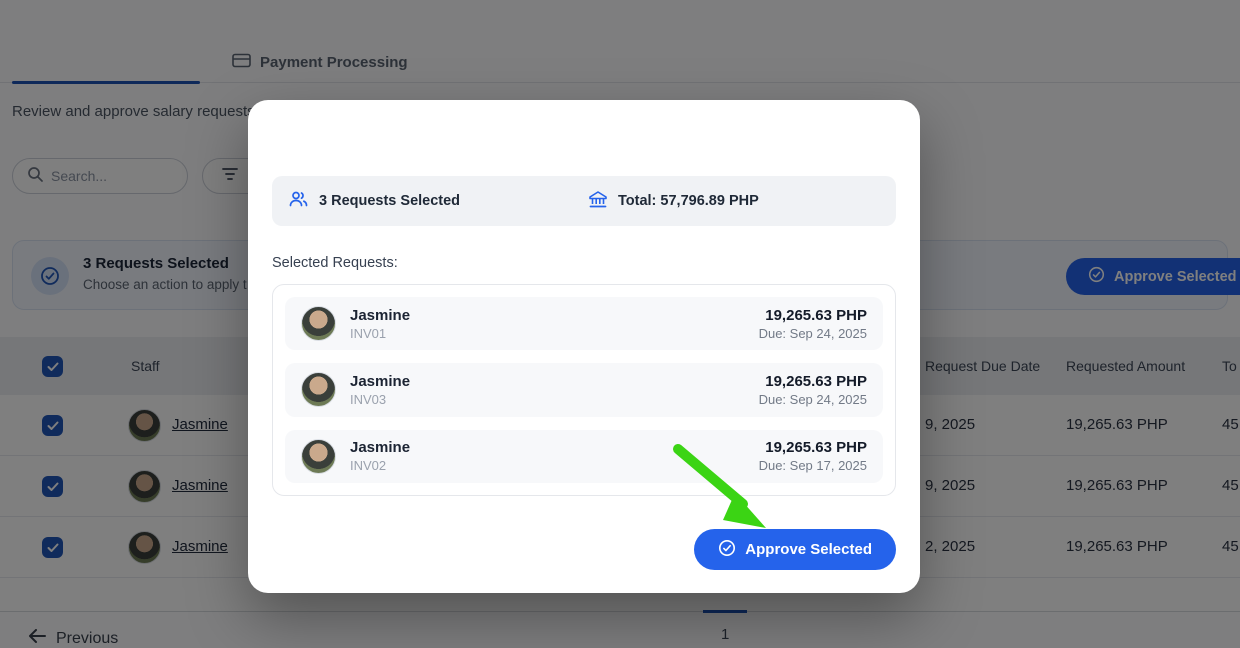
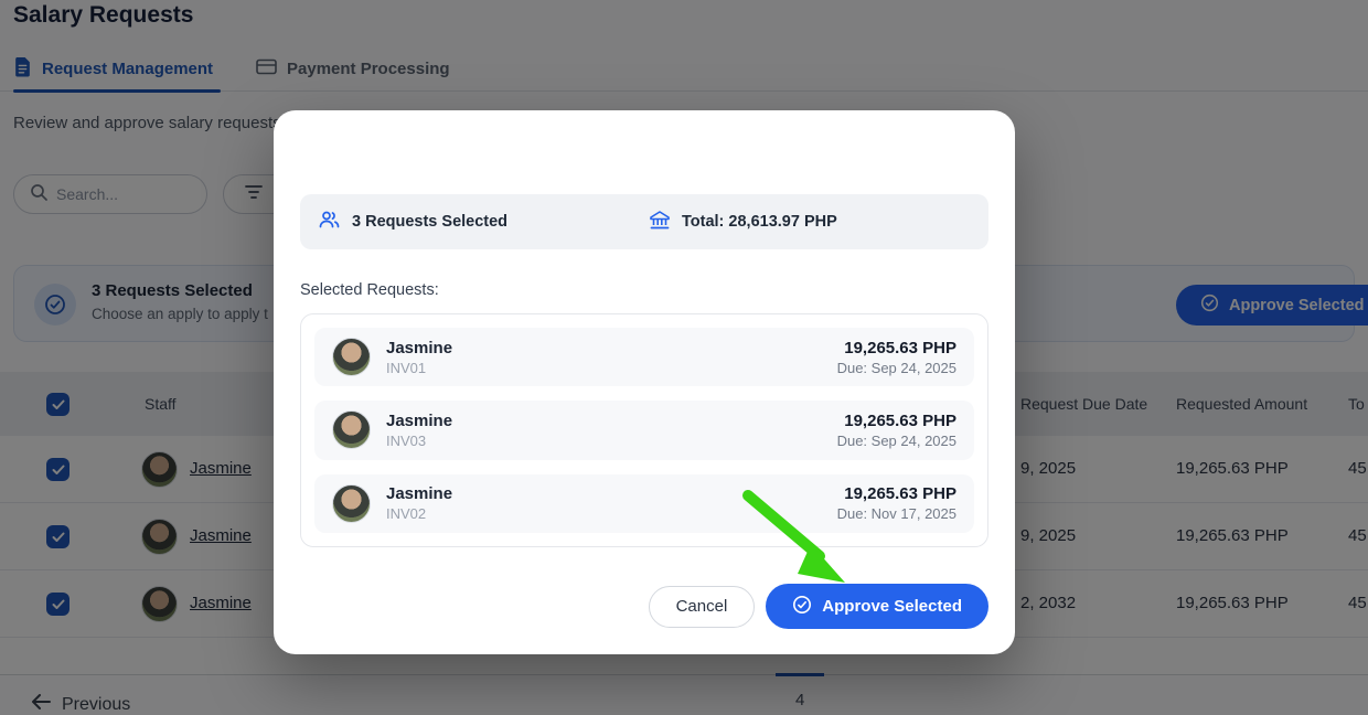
+ Salary Requests
+ Request Management
  Payment Processing
  Review and approve salary request
  Search...
  3 Requests Selected
- Choose an action to apply t
+ Choose an apply to apply t
  Approve Selected
  Staff
  Request Due Date
  Requested Amount
  To
  Jasmine
  9, 2025
  19,265.63 PHP
  45
  Jasmine
  9, 2025
  19,265.63 PHP
  45
  Jasmine
- 2, 2025
+ 2, 2032
  19,265.63 PHP
  45
- 1
+ 4
  Previous
  3 Requests Selected
- Total: 57,796.89 PHP
+ Total: 28,613.97 PHP
  Selected Requests:
  Jasmine
  INV01
  19,265.63 PHP
  Due: Sep 24, 2025
  Jasmine
  INV03
  19,265.63 PHP
  Due: Sep 24, 2025
  Jasmine
  INV02
  19,265.63 PHP
- Due: Sep 17, 2025
+ Due: Nov 17, 2025
+ Cancel
  Approve Selected
